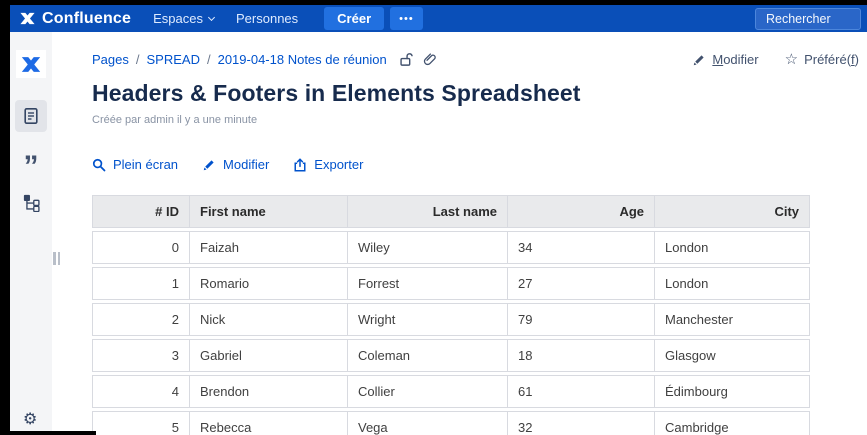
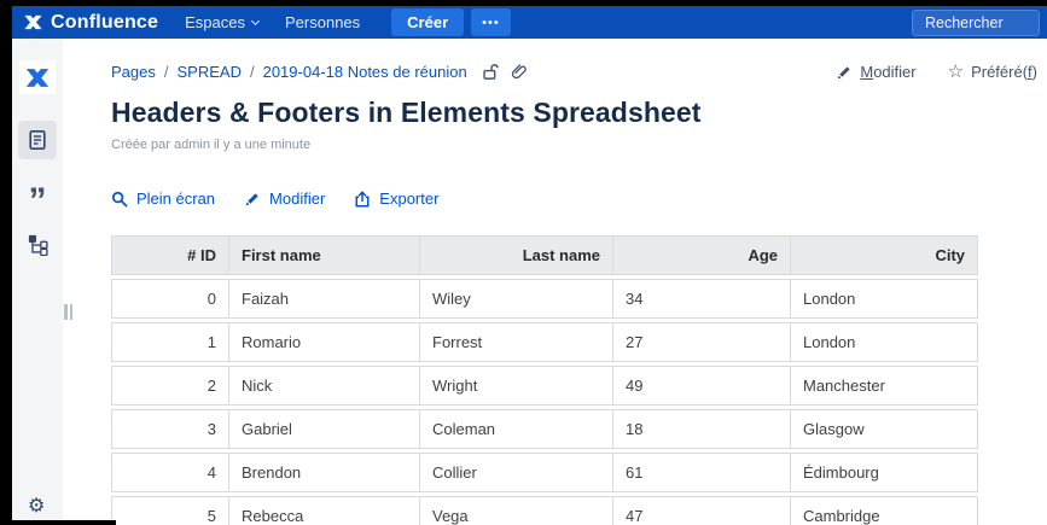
  Confluence
  Espaces
  Personnes
  Créer
  •••
  Rechercher
  ”
  ⚙
  Pages
  /
  SPREAD
  /
  2019-04-18 Notes de réunion
  Modifier
  ☆
  Préféré(f)
  Headers & Footers in Elements Spreadsheet
  Créée par admin il y a une minute
  Plein écran
  Modifier
  Exporter
  # ID	First name	Last name	Age	City
  0	Faizah	Wiley	34	London
  1	Romario	Forrest	27	London
- 2	Nick	Wright	79	Manchester
+ 2	Nick	Wright	49	Manchester
  3	Gabriel	Coleman	18	Glasgow
  4	Brendon	Collier	61	Édimbourg
- 5	Rebecca	Vega	32	Cambridge
+ 5	Rebecca	Vega	47	Cambridge
